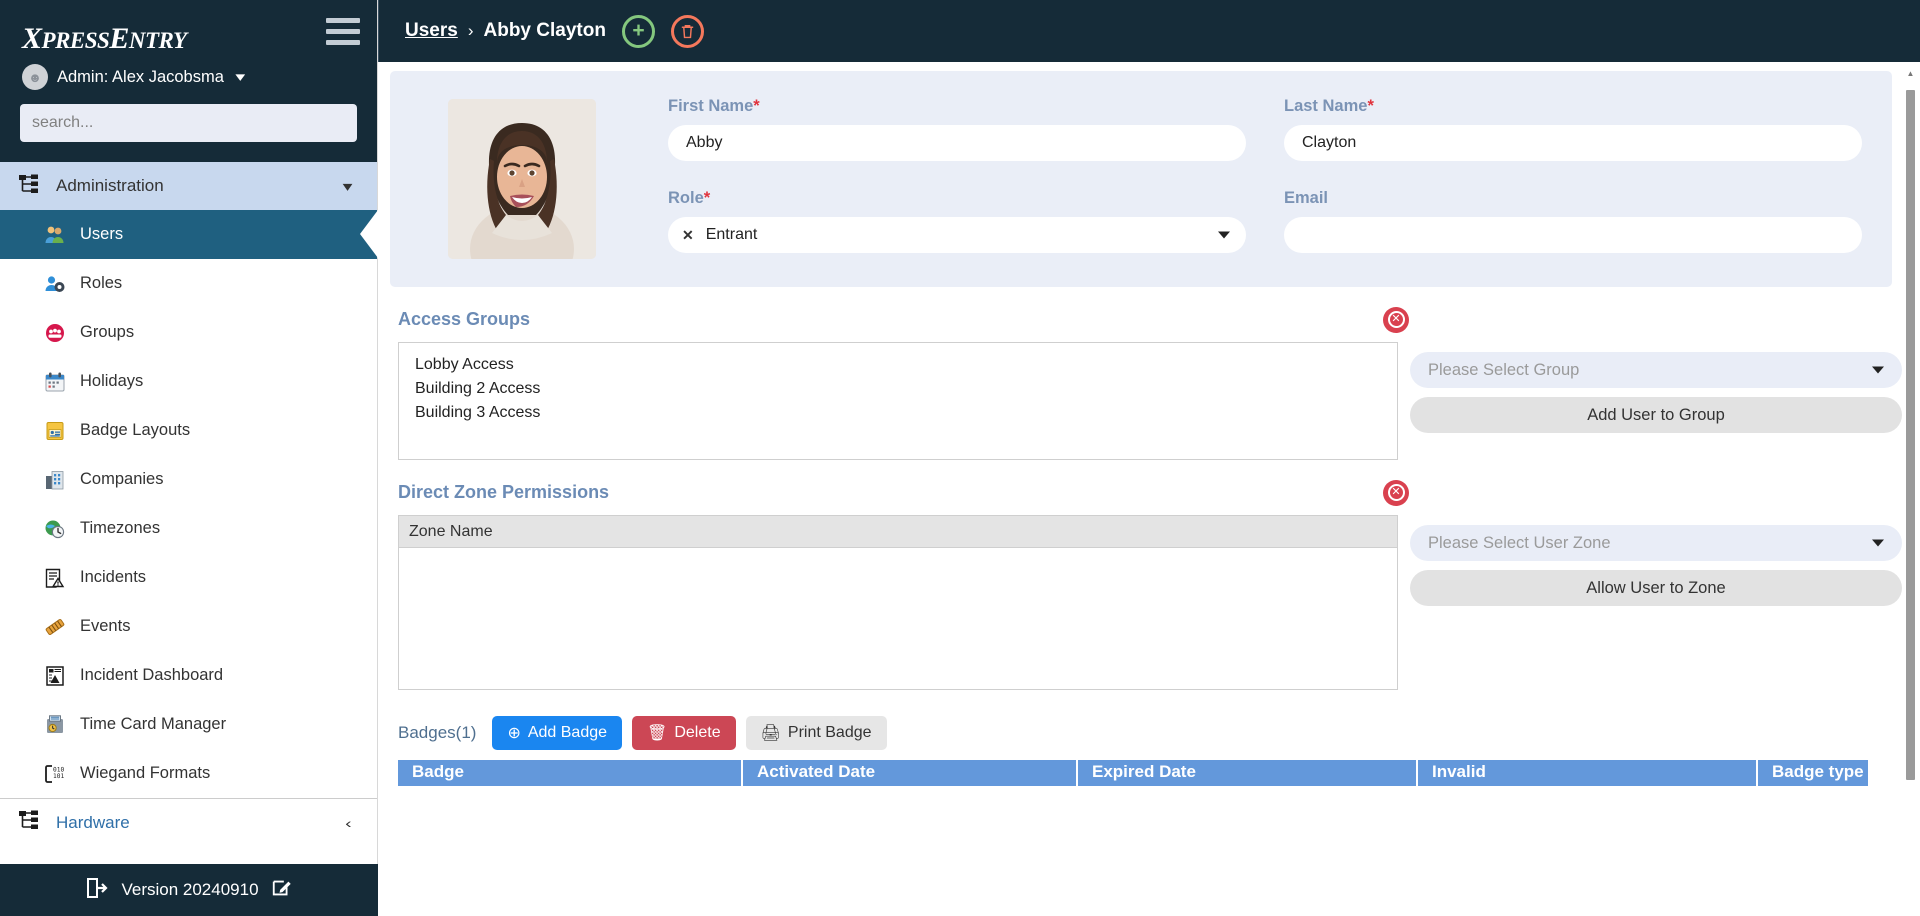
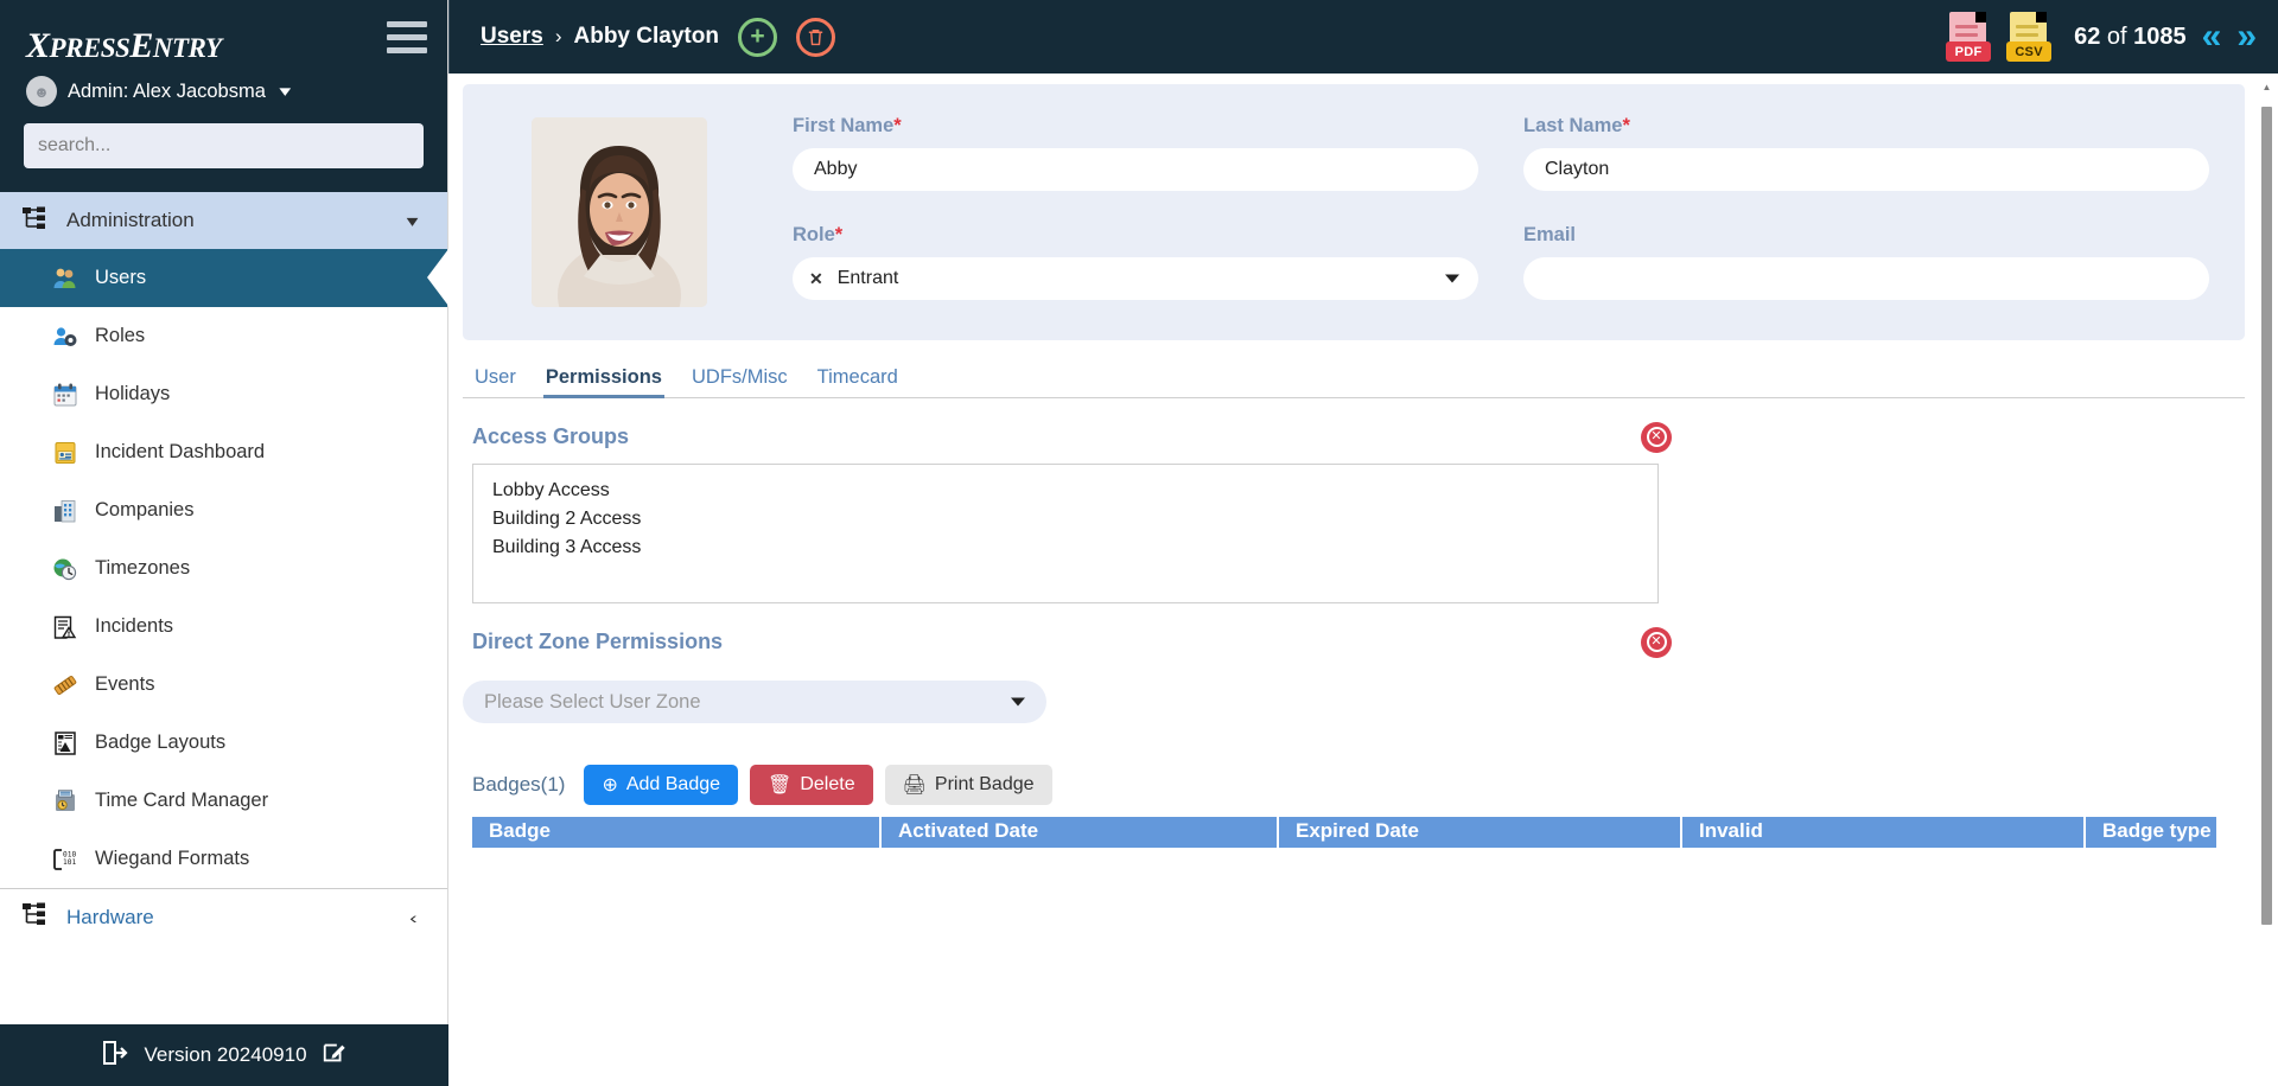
  XPRESSENTRY
  ☻
  Admin: Alex Jacobsma
  ▾
  search...
  Administration
  ▾
  Users
  Roles
- Groups
  Holidays
- Badge Layouts
+ Incident Dashboard
  Companies
  Timezones
  Incidents
  Events
- Incident Dashboard
+ Badge Layouts
  Time Card Manager
  Wiegand Formats
  Hardware
  ‹
  Version 20240910
  Users
  ›
  Abby Clayton
  +
+ PDF
+ CSV
+ 62 of 1085
+ «
+ »
  First Name*
  Abby
  Last Name*
  Clayton
  Role*
  ✕
  Entrant
  Email
+ User
+ Permissions
+ UDFs/Misc
+ Timecard
  Access Groups
  ✕
  Lobby Access
  Building 2 Access
  Building 3 Access
- Please Select Group
- Add User to Group
  Direct Zone Permissions
  ✕
- Zone Name
  Please Select User Zone
- Allow User to Zone
  Badges(1)
  ⊕
  Add Badge
  🗑
  Delete
  🖨
  Print Badge
  Badge
  Activated Date
  Expired Date
  Invalid
  Badge type
  ▲
